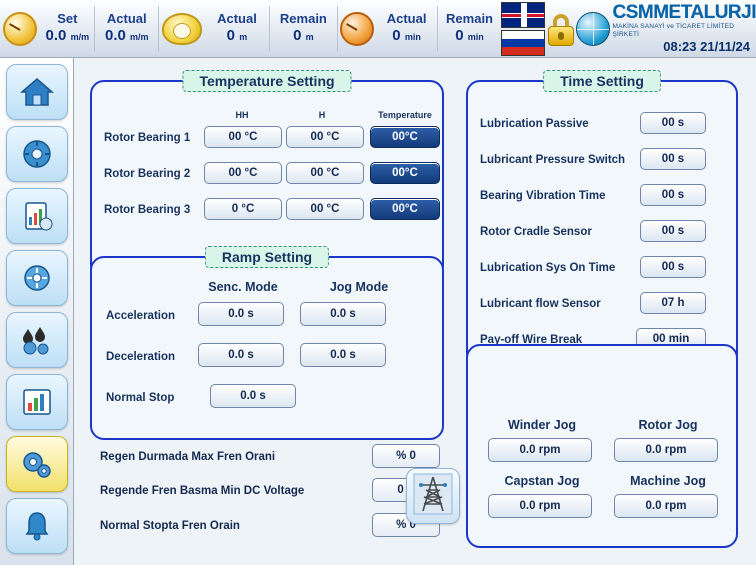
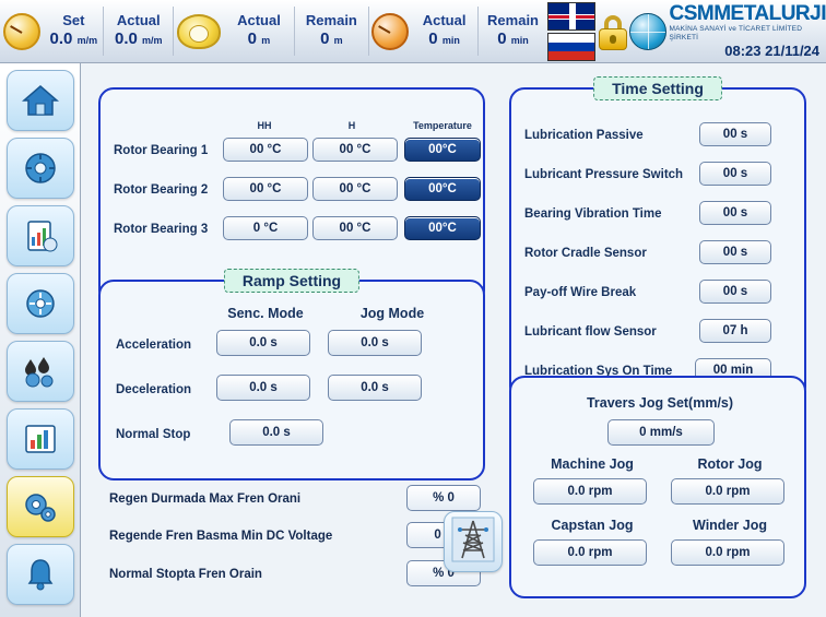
  Set
  0.0 m/m
  Actual
  0.0 m/m
  Actual
  0 m
  Remain
  0 m
  Actual
  0 min
  Remain
  0 min
  CSMMETALURJI
  08:23 21/11/24
- Temperature Setting
  HH
  H
  Temperature
  Rotor Bearing 1
  00 °C
  00 °C
  00°C
  Rotor Bearing 2
  00 °C
  00 °C
  00°C
  Rotor Bearing 3
  0 °C
  00 °C
  00°C
  Ramp Setting
  Senc. Mode
  Jog Mode
  Acceleration
  0.0 s
  0.0 s
  Deceleration
  0.0 s
  0.0 s
  Normal Stop
  0.0 s
  Regen Durmada Max Fren Orani
  % 0
  Regende Fren Basma Min DC Voltage
  Normal Stopta Fren Orain
  % 0
  Time Setting
  Lubrication Passive
  00 s
  Lubricant Pressure Switch
  00 s
  Bearing Vibration Time
  00 s
  Rotor Cradle Sensor
  00 s
- Lubrication Sys On Time
+ Pay-off Wire Break
  00 s
  Lubricant flow Sensor
  07 h
- Pay-off Wire Break
+ Lubrication Sys On Time
  00 min
+ Travers Jog Set(mm/s)
+ 0 mm/s
- Winder Jog
+ Machine Jog
  0.0 rpm
  Rotor Jog
  0.0 rpm
  Capstan Jog
  0.0 rpm
- Machine Jog
+ Winder Jog
  0.0 rpm
